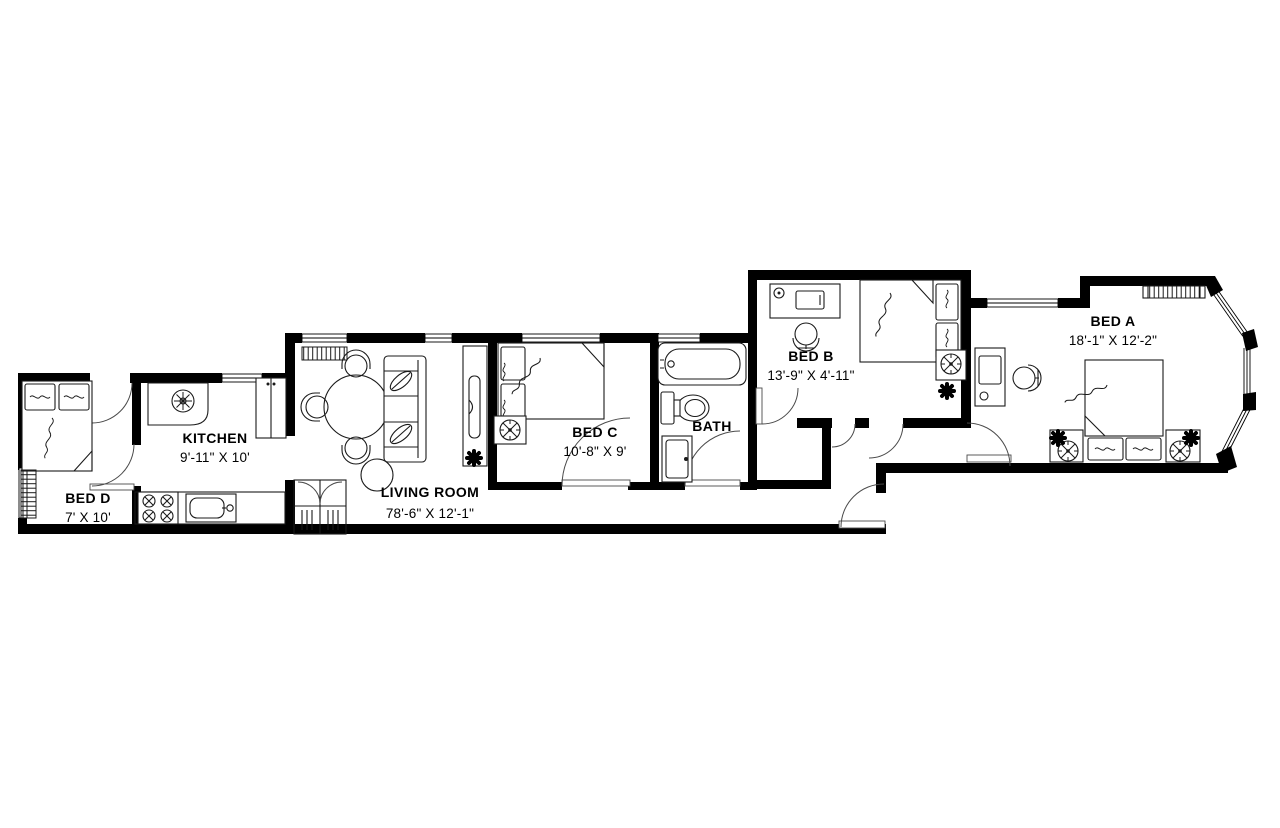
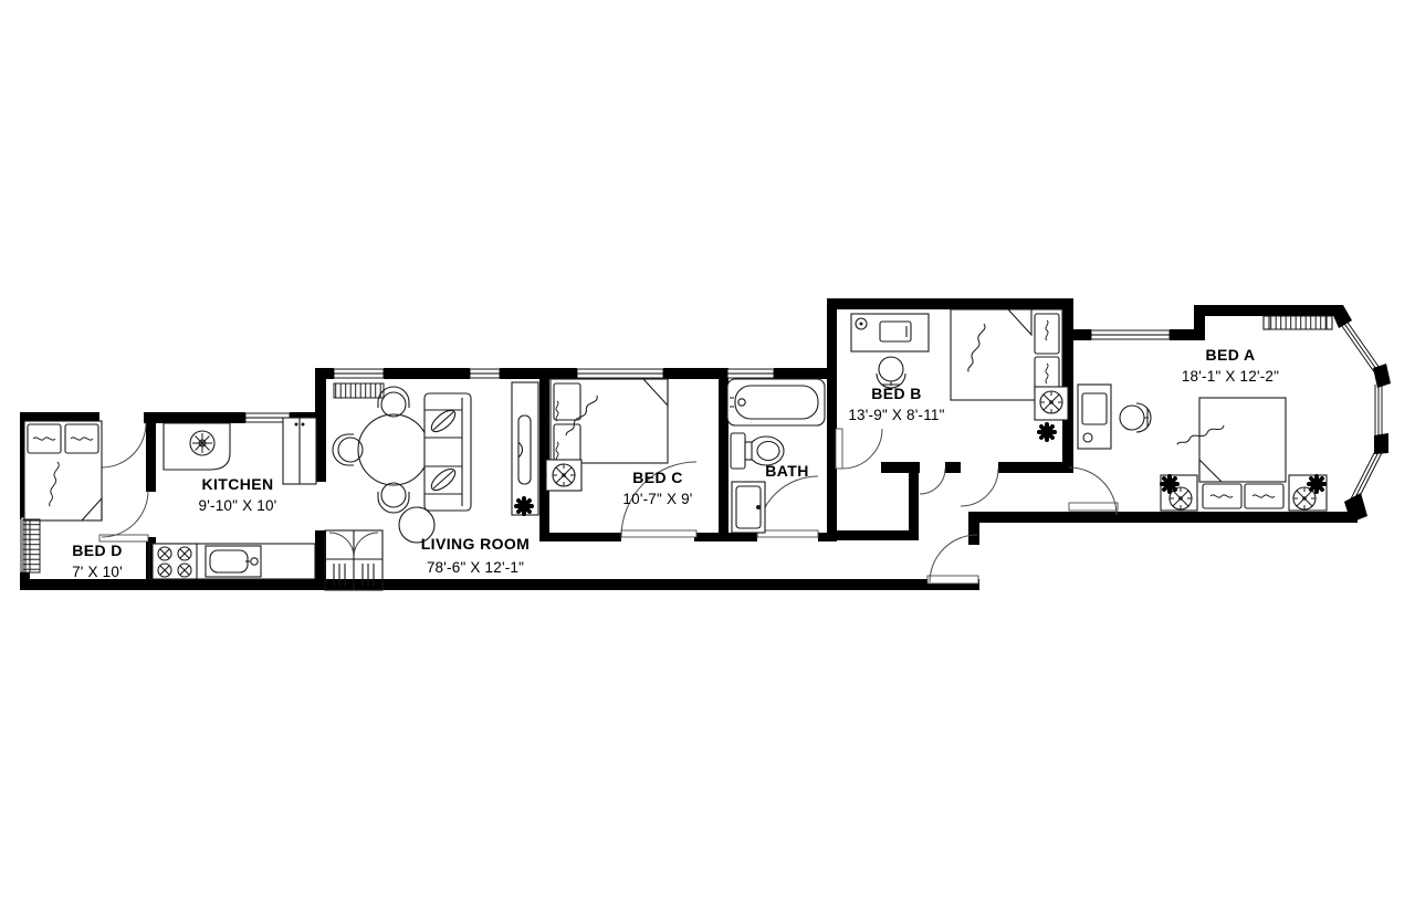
  BED D
  7' X 10'
  KITCHEN
- 9'-11" X 10'
+ 9'-10" X 10'
  LIVING ROOM
  78'-6" X 12'-1"
  BED C
- 10'-8" X 9'
+ 10'-7" X 9'
  BATH
  BED B
- 13'-9" X 4'-11"
+ 13'-9" X 8'-11"
  BED A
  18'-1" X 12'-2"
